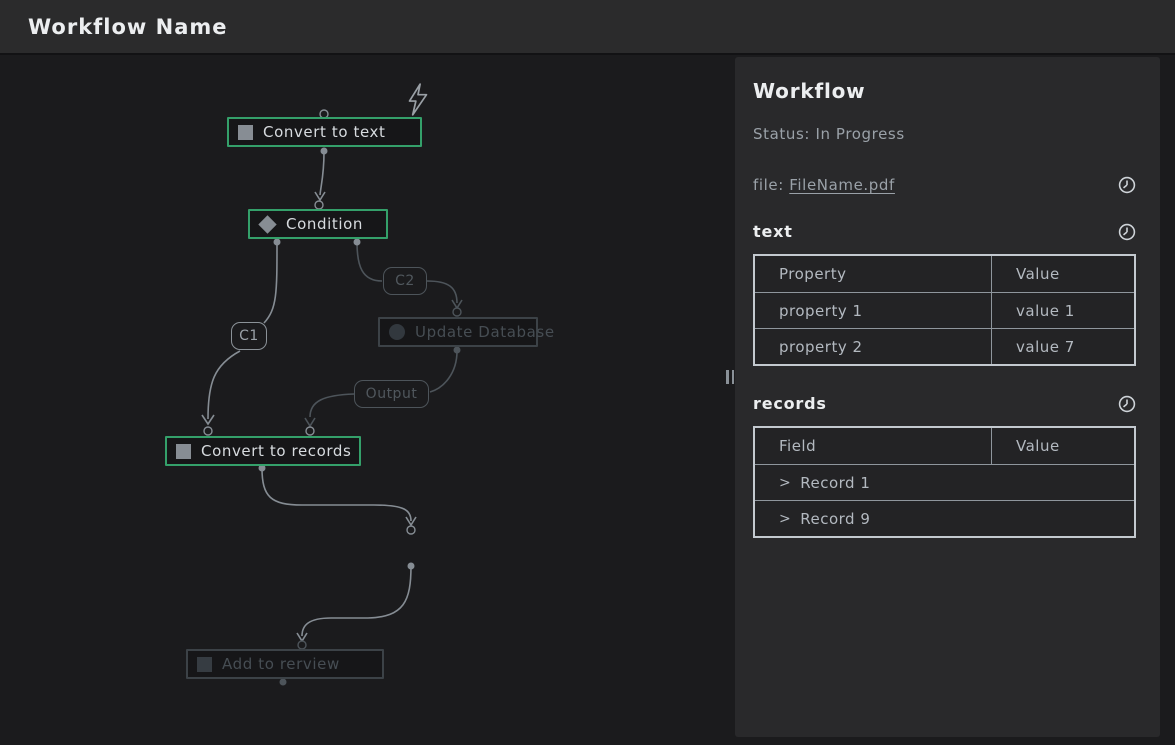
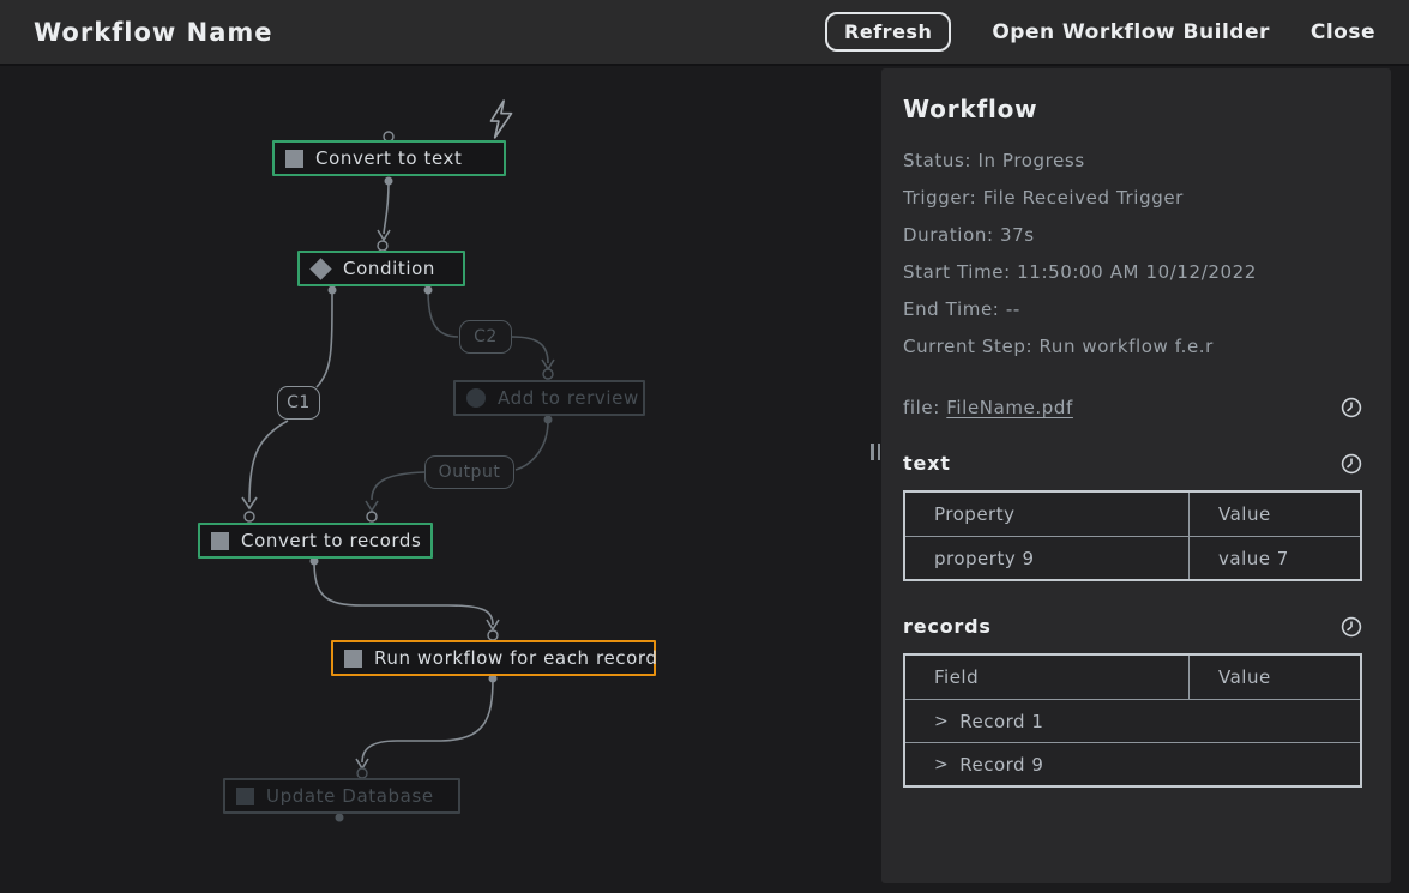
  Workflow Name
+ Refresh
+ Open Workflow Builder
+ Close
  Convert to text
  Condition
- Update Database
+ Add to rerview
  Convert to records
+ Run workflow for each record
- Add to rerview
+ Update Database
  C1
  C2
  Output
  Workflow
  Status: In Progress
+ Trigger: File Received Trigger
+ Duration: 37s
+ Start Time: 11:50:00 AM 10/12/2022
+ End Time: --
+ Current Step: Run workflow f.e.r
  file: FileName.pdf
  text
  Property
  Value
- property 1
- value 1
- property 2
+ property 9
  value 7
  records
  Field
  Value
  >
  Record 1
  >
  Record 9
